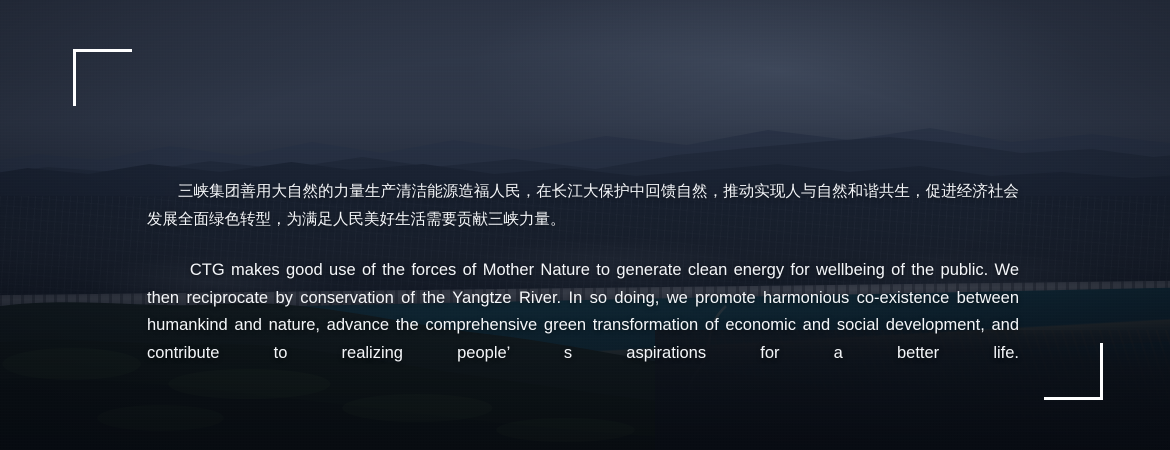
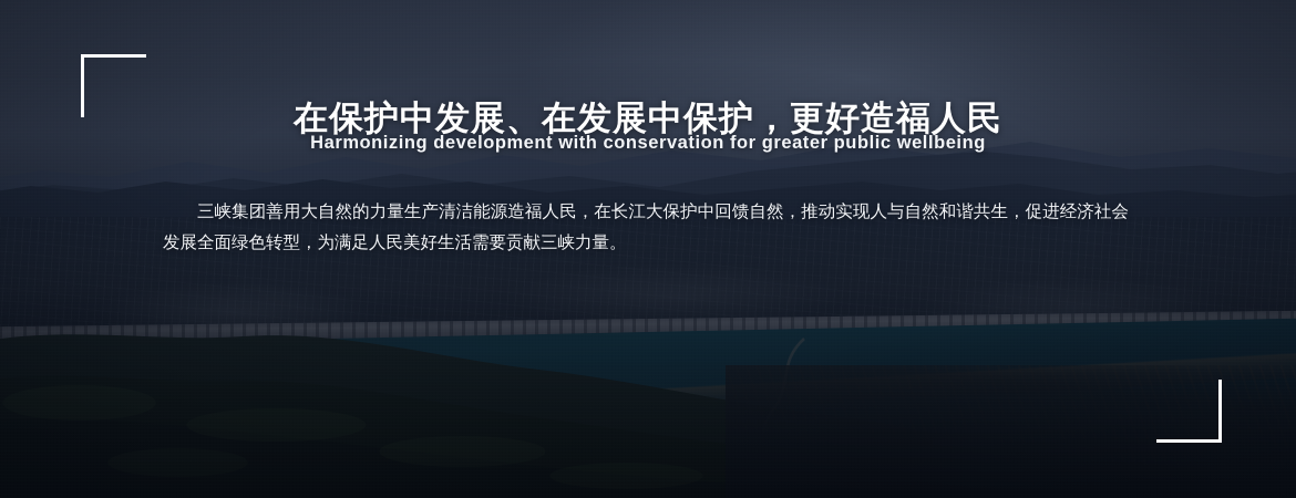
+ 在保护中发展、在发展中保护，更好造福人民
+ Harmonizing development with conservation for greater public wellbeing
  三峡集团善用大自然的力量生产清洁能源造福人民，在长江大保护中回馈自然，推动实现人与自然和谐共生，促进经济社会发展全面绿色转型，为满足人民美好生活需要贡献三峡力量。
- CTG makes good use of the forces of Mother Nature to generate clean energy for wellbeing of the public. We then reciprocate by conservation of the Yangtze River. In so doing, we promote harmonious co-existence between humankind and nature, advance the comprehensive green transformation of economic and social development, and contribute to realizing people’ s aspirations for a better life.
